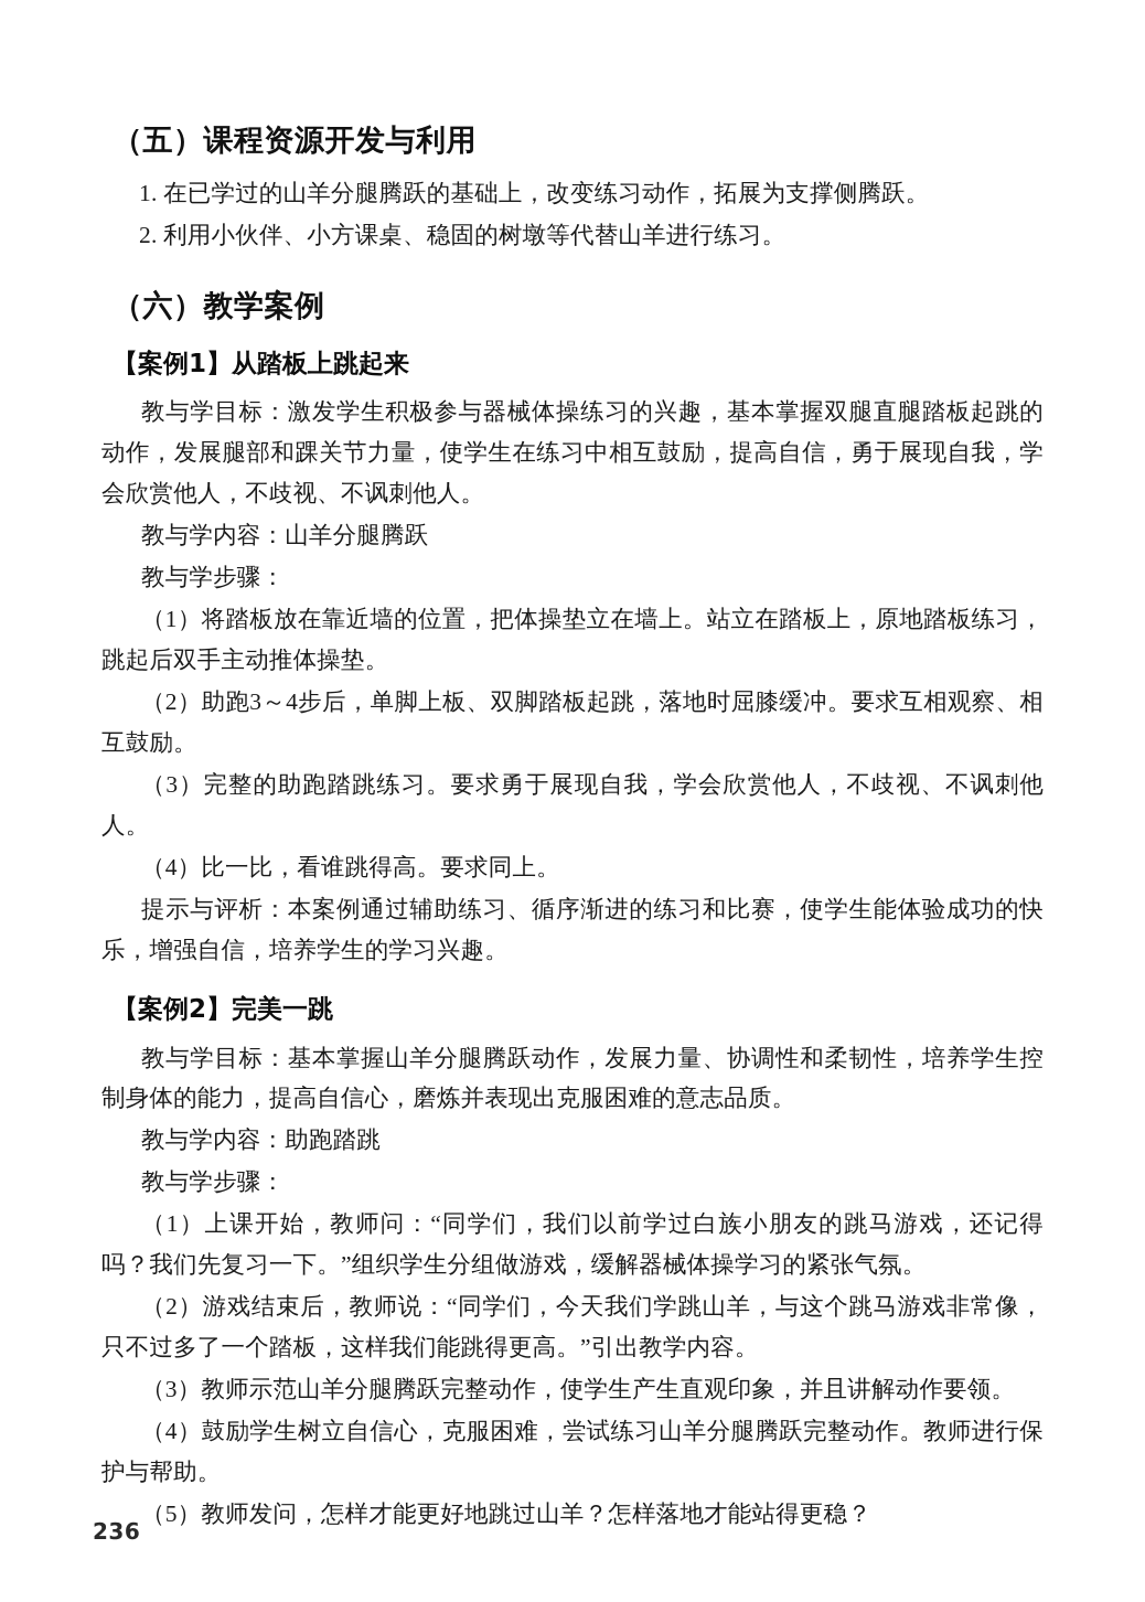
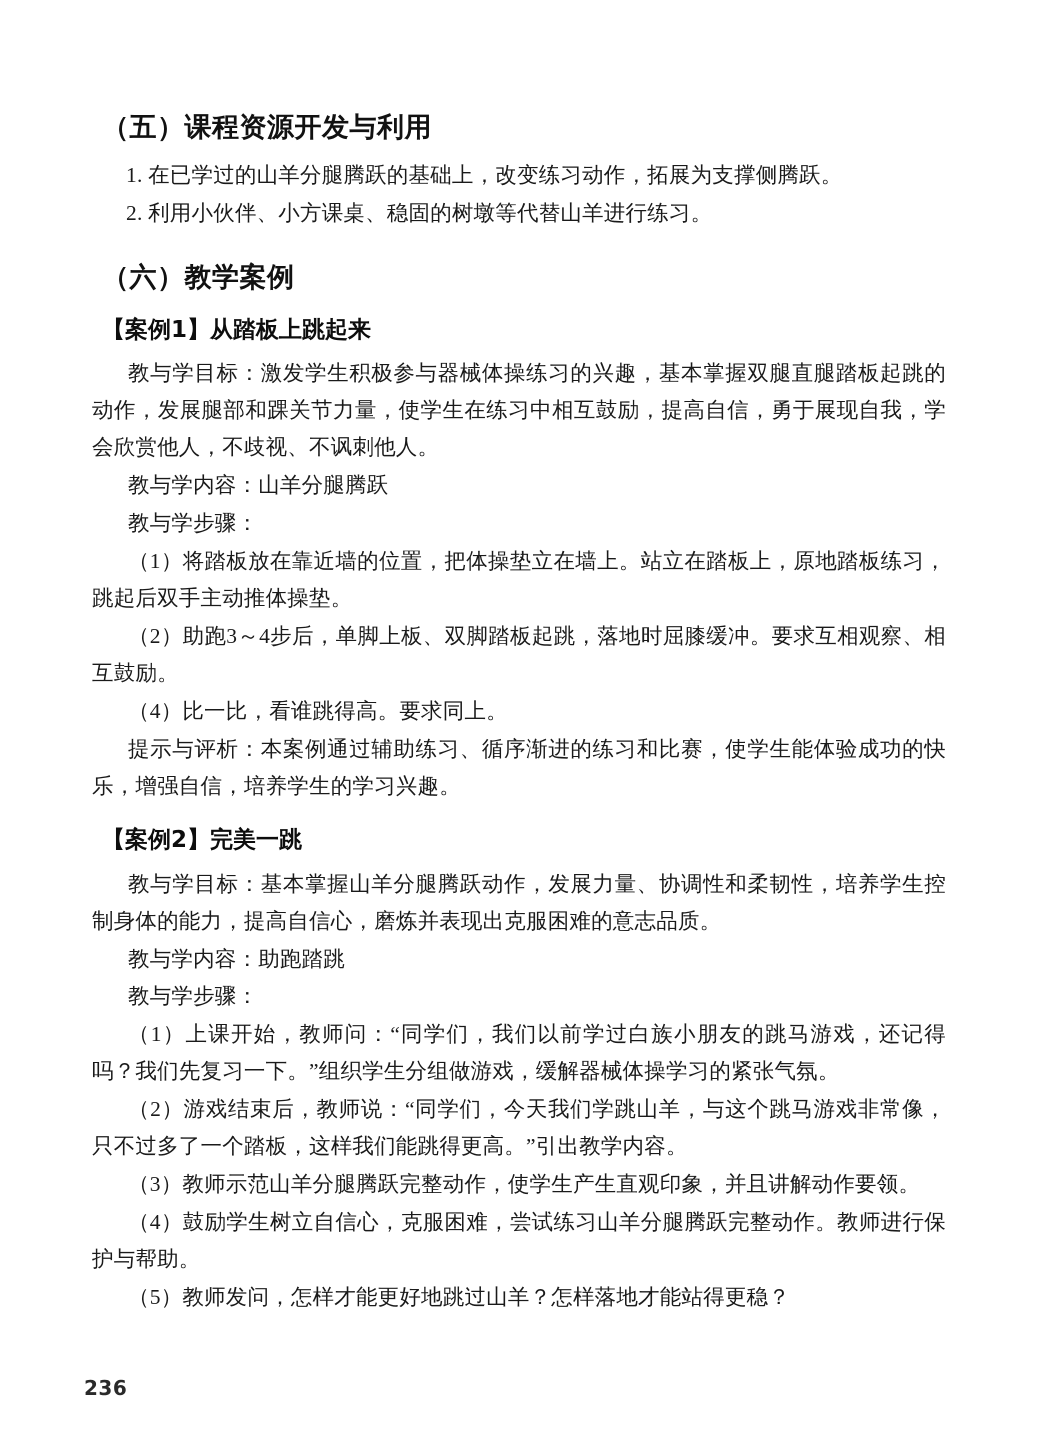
  （五）课程资源开发与利用
  1. 在已学过的山羊分腿腾跃的基础上，改变练习动作，拓展为支撑侧腾跃。
  2. 利用小伙伴、小方课桌、稳固的树墩等代替山羊进行练习。
  （六）教学案例
  【案例1】从踏板上跳起来
  教与学目标：激发学生积极参与器械体操练习的兴趣，基本掌握双腿直腿踏板起跳的动作，发展腿部和踝关节力量，使学生在练习中相互鼓励，提高自信，勇于展现自我，学会欣赏他人，不歧视、不讽刺他人。
  教与学内容：山羊分腿腾跃
  教与学步骤：
  （1）将踏板放在靠近墙的位置，把体操垫立在墙上。站立在踏板上，原地踏板练习，跳起后双手主动推体操垫。
  （2）助跑3～4步后，单脚上板、双脚踏板起跳，落地时屈膝缓冲。要求互相观察、相互鼓励。
- （3）完整的助跑踏跳练习。要求勇于展现自我，学会欣赏他人，不歧视、不讽刺他人。
  （4）比一比，看谁跳得高。要求同上。
  提示与评析：本案例通过辅助练习、循序渐进的练习和比赛，使学生能体验成功的快乐，增强自信，培养学生的学习兴趣。
  【案例2】完美一跳
  教与学目标：基本掌握山羊分腿腾跃动作，发展力量、协调性和柔韧性，培养学生控制身体的能力，提高自信心，磨炼并表现出克服困难的意志品质。
  教与学内容：助跑踏跳
  教与学步骤：
  （1）上课开始，教师问：“同学们，我们以前学过白族小朋友的跳马游戏，还记得吗？我们先复习一下。”组织学生分组做游戏，缓解器械体操学习的紧张气氛。
  （2）游戏结束后，教师说：“同学们，今天我们学跳山羊，与这个跳马游戏非常像，只不过多了一个踏板，这样我们能跳得更高。”引出教学内容。
  （3）教师示范山羊分腿腾跃完整动作，使学生产生直观印象，并且讲解动作要领。
  （4）鼓励学生树立自信心，克服困难，尝试练习山羊分腿腾跃完整动作。教师进行保护与帮助。
  （5）教师发问，怎样才能更好地跳过山羊？怎样落地才能站得更稳？
  236
